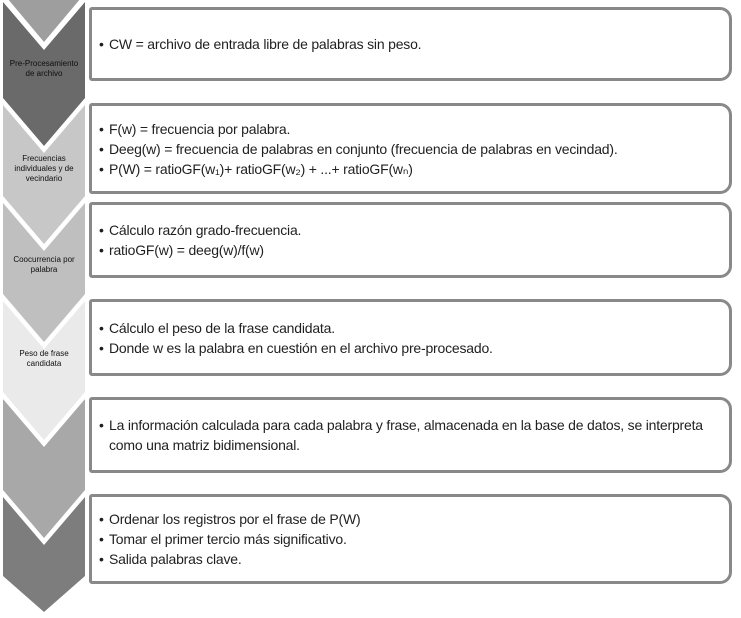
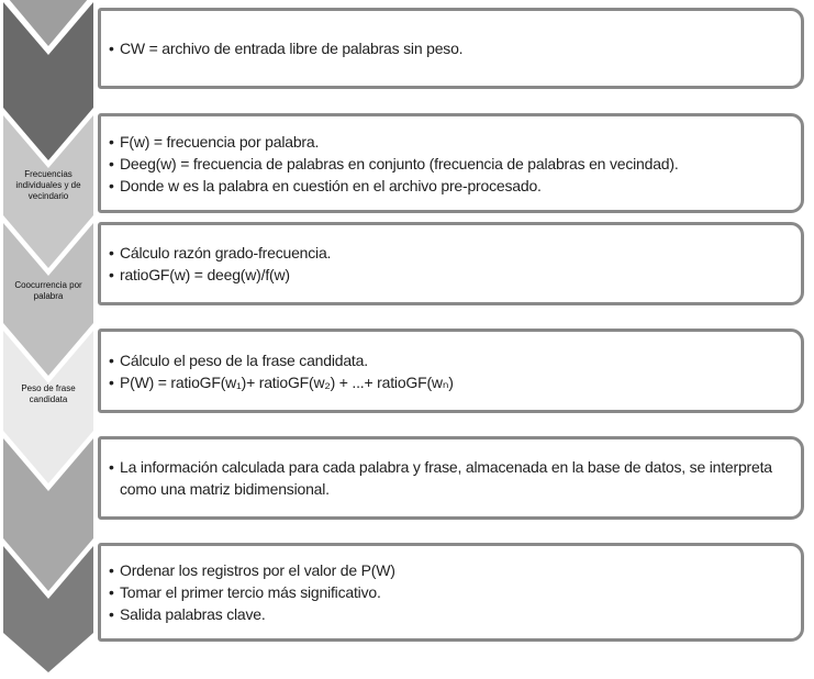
- Pre-Procesamiento de archivo
  Frecuencias individuales y de vecindario
  Coocurrencia por palabra
  Peso de frase candidata
  •
  CW = archivo de entrada libre de palabras sin peso.
  •
  F(w) = frecuencia por palabra.
  •
  Deeg(w) = frecuencia de palabras en conjunto (frecuencia de palabras en vecindad).
  •
- P(W) = ratioGF(w₁)+ ratioGF(w₂) + ...+ ratioGF(wₙ)
+ Donde w es la palabra en cuestión en el archivo pre-procesado.
  •
  Cálculo razón grado-frecuencia.
  •
  ratioGF(w) = deeg(w)/f(w)
  •
  Cálculo el peso de la frase candidata.
  •
- Donde w es la palabra en cuestión en el archivo pre-procesado.
+ P(W) = ratioGF(w₁)+ ratioGF(w₂) + ...+ ratioGF(wₙ)
  •
  La información calculada para cada palabra y frase, almacenada en la base de datos, se interpreta como una matriz bidimensional.
  •
- Ordenar los registros por el frase de P(W)
+ Ordenar los registros por el valor de P(W)
  •
  Tomar el primer tercio más significativo.
  •
  Salida palabras clave.
